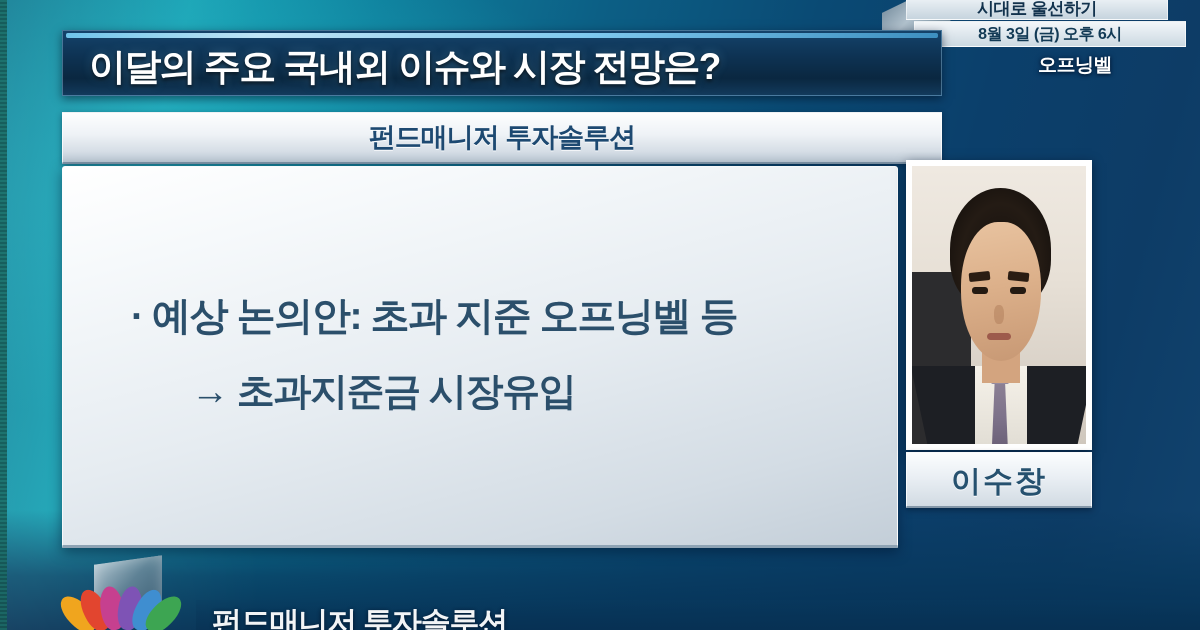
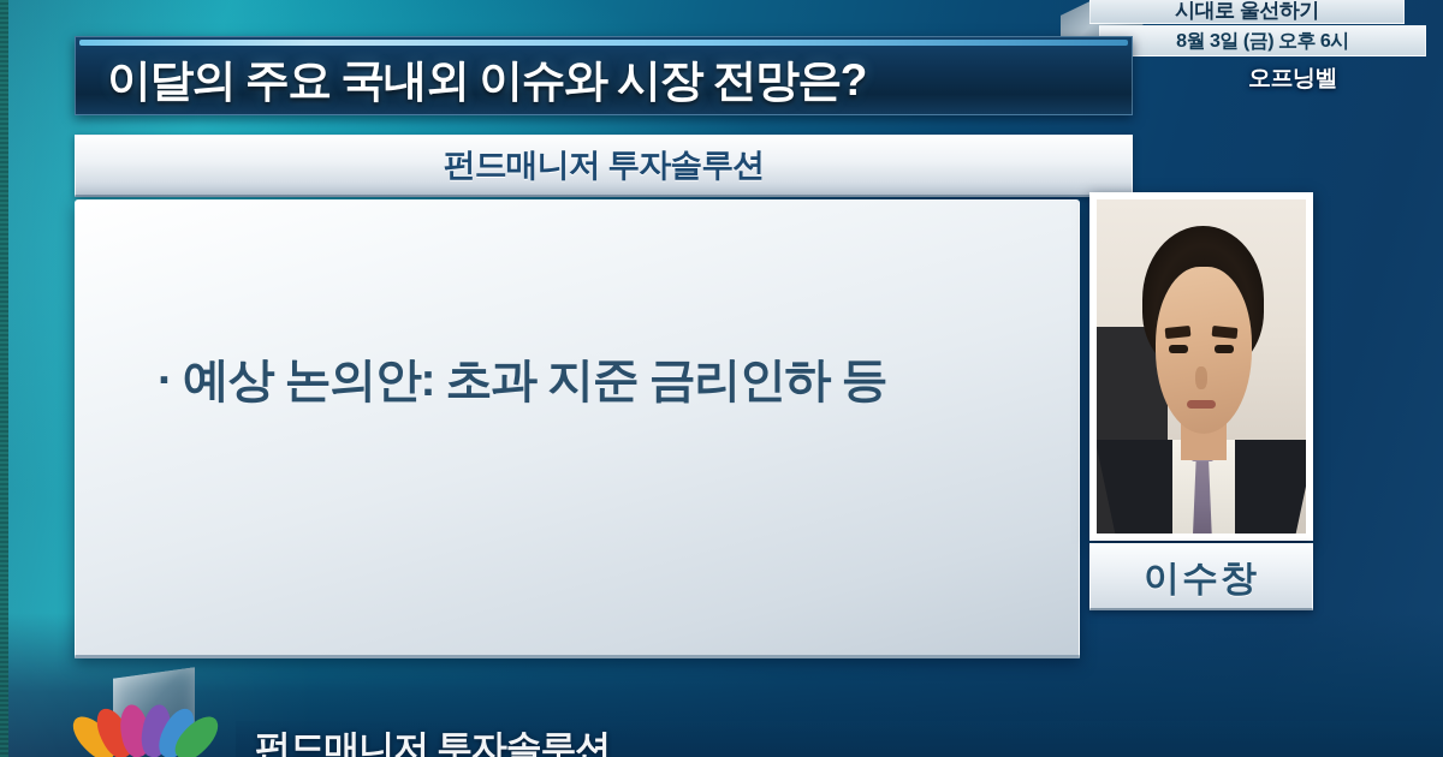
  시대로 울선하기
  8월 3일 (금) 오후 6시
  오프닝벨
  이달의 주요 국내외 이슈와 시장 전망은?
  펀드매니저 투자솔루션
- · 예상 논의안: 초과 지준 오프닝벨 등
+ · 예상 논의안: 초과 지준 금리인하 등
- → 초과지준금 시장유입
  이수창
  펀드매니저 투자솔루션
